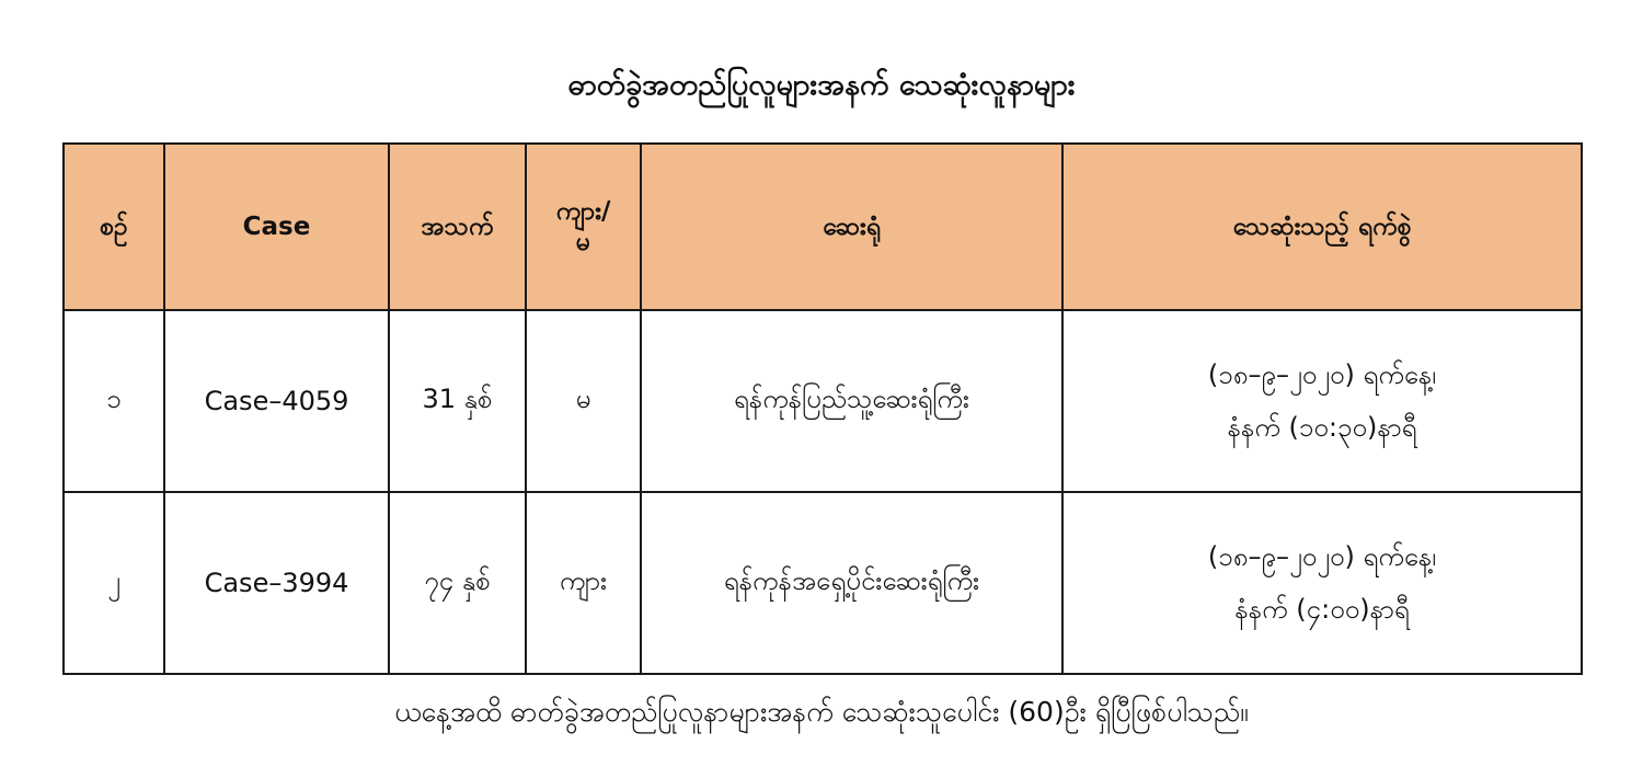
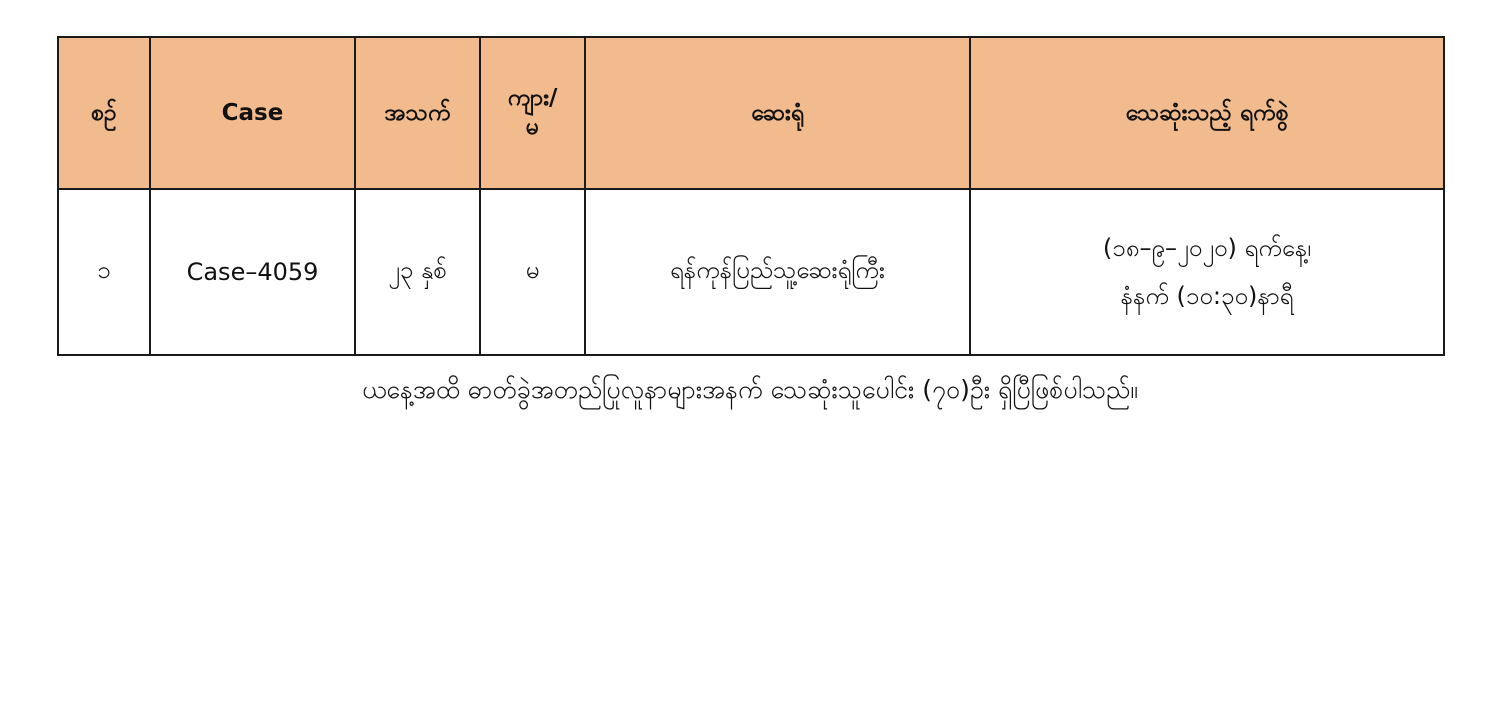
- ဓာတ်ခွဲအတည်ပြုလူများအနက် သေဆုံးလူနာများ
  စဉ်	Case	အသက်	ကျား/ မ	ဆေးရုံ	သေဆုံးသည့် ရက်စွဲ
- ၁	Case–4059	31 နှစ်	မ	ရန်ကုန်ပြည်သူ့ဆေးရုံကြီး	(၁၈–၉–၂၀၂၀) ရက်နေ့၊ နံနက် (၁၀:၃၀)နာရီ
+ ၁	Case–4059	၂၃ နှစ်	မ	ရန်ကုန်ပြည်သူ့ဆေးရုံကြီး	(၁၈–၉–၂၀၂၀) ရက်နေ့၊ နံနက် (၁၀:၃၀)နာရီ
- ၂	Case–3994	၇၄ နှစ်	ကျား	ရန်ကုန်အရှေ့ပိုင်းဆေးရုံကြီး	(၁၈–၉–၂၀၂၀) ရက်နေ့၊ နံနက် (၄:၀၀)နာရီ
- ယနေ့အထိ ဓာတ်ခွဲအတည်ပြုလူနာများအနက် သေဆုံးသူပေါင်း (60)ဦး ရှိပြီဖြစ်ပါသည်။
+ ယနေ့အထိ ဓာတ်ခွဲအတည်ပြုလူနာများအနက် သေဆုံးသူပေါင်း (၇၀)ဦး ရှိပြီဖြစ်ပါသည်။
